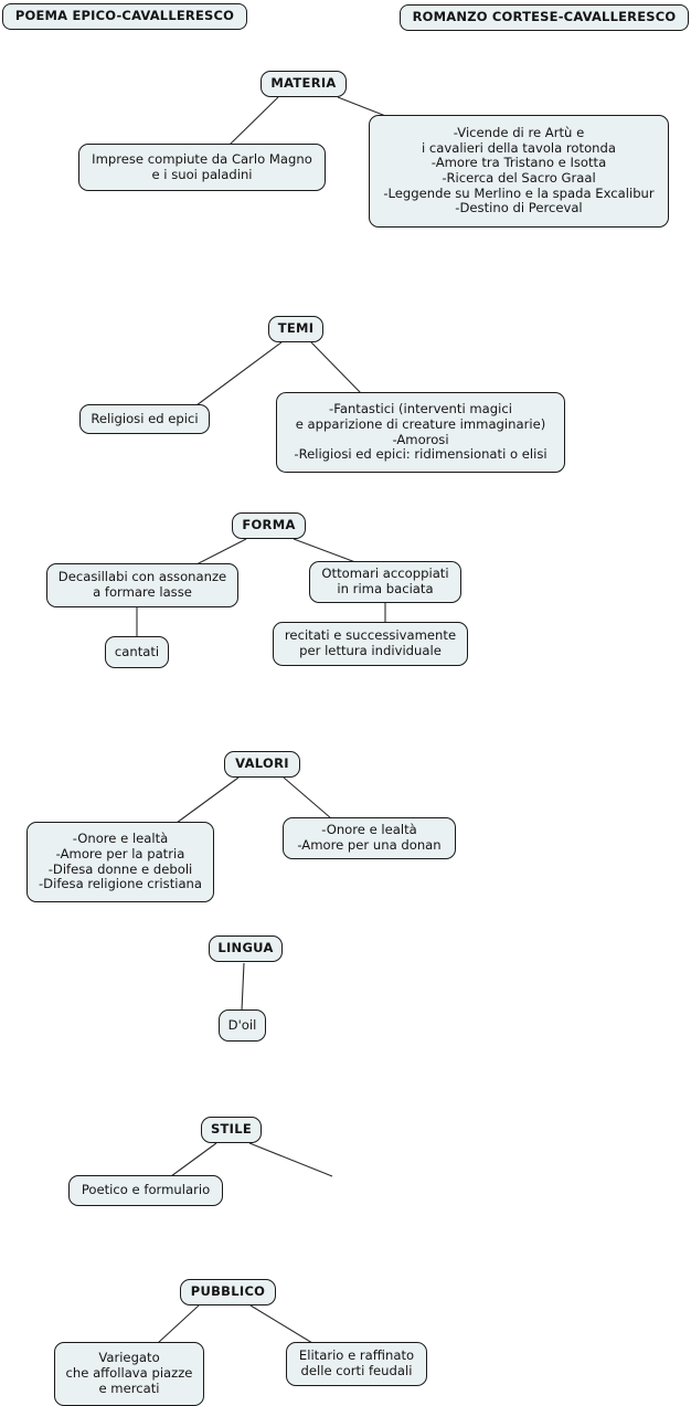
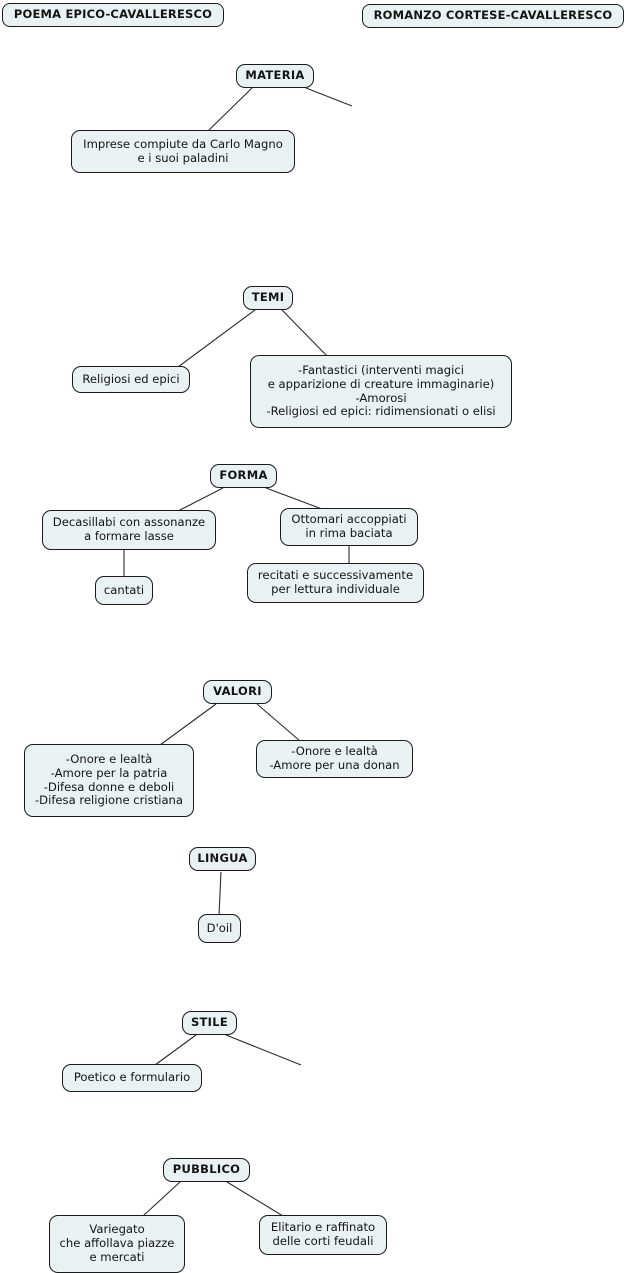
  POEMA EPICO-CAVALLERESCO
  ROMANZO CORTESE-CAVALLERESCO
  MATERIA
  Imprese compiute da Carlo Magno
  e i suoi paladini
- -Vicende di re Artù e
- i cavalieri della tavola rotonda
- -Amore tra Tristano e Isotta
- -Ricerca del Sacro Graal
- -Leggende su Merlino e la spada Excalibur
- -Destino di Perceval
  TEMI
  Religiosi ed epici
  -Fantastici (interventi magici
  e apparizione di creature immaginarie)
  -Amorosi
  -Religiosi ed epici: ridimensionati o elisi
  FORMA
  Decasillabi con assonanze
  a formare lasse
  cantati
  Ottomari accoppiati
  in rima baciata
  recitati e successivamente
  per lettura individuale
  VALORI
  -Onore e lealtà
  -Amore per la patria
  -Difesa donne e deboli
  -Difesa religione cristiana
  -Onore e lealtà
  -Amore per una donan
  LINGUA
  D'oil
  STILE
  Poetico e formulario
  PUBBLICO
  Variegato
  che affollava piazze
  e mercati
  Elitario e raffinato
  delle corti feudali
